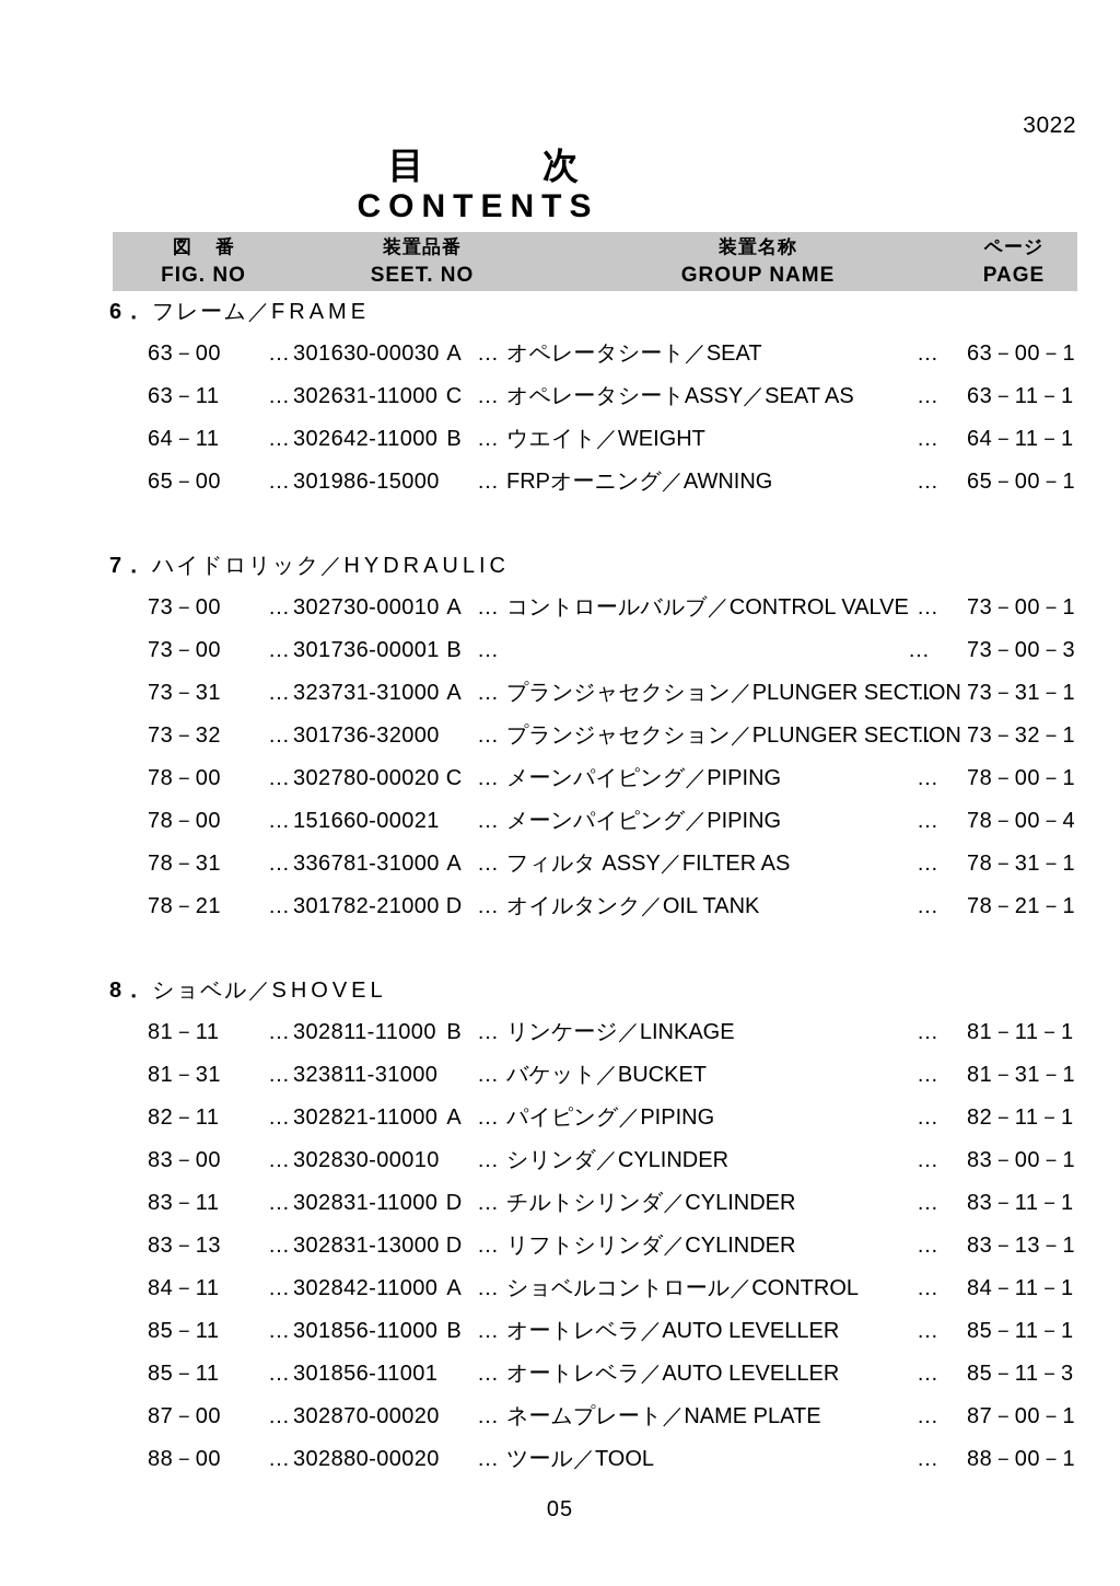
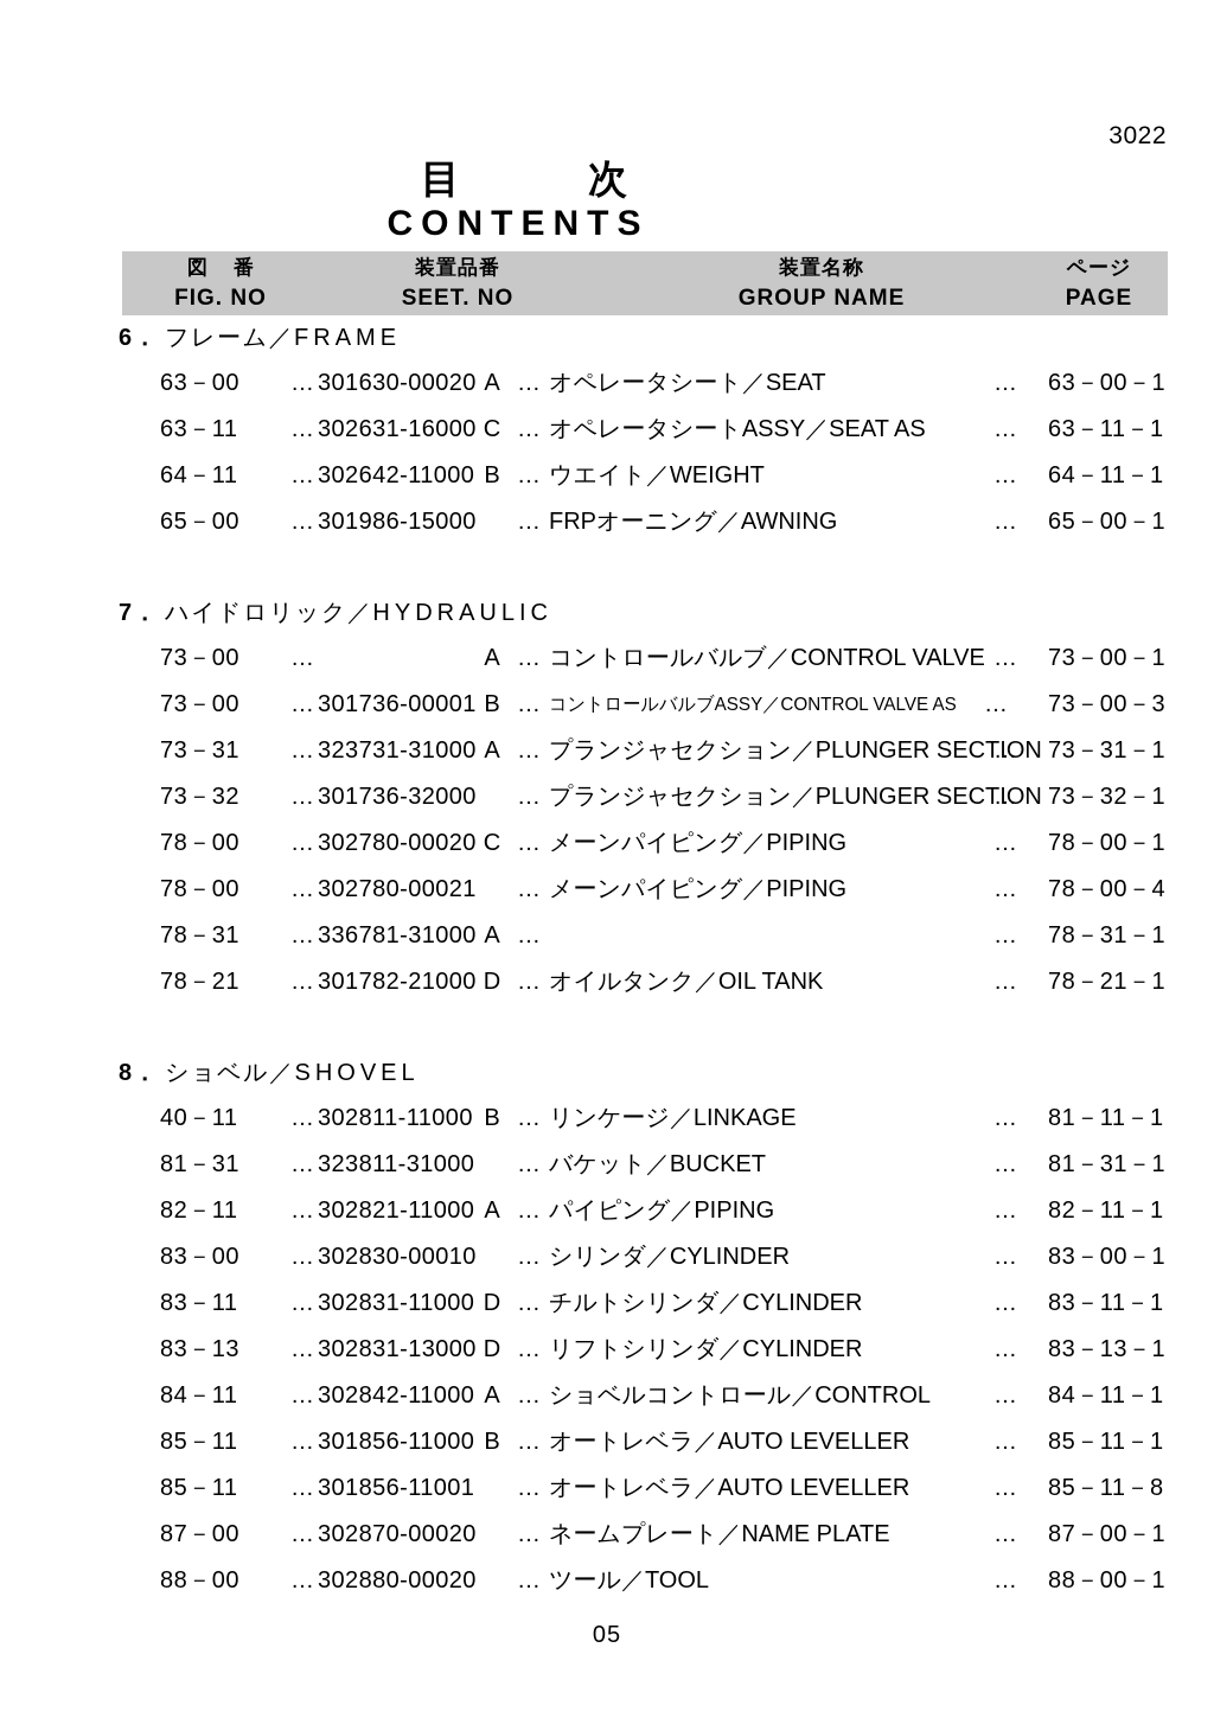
  3022
  目 次
  CONTENTS
  図 番
  FIG. NO
  装置品番
  SEET. NO
  装置名称
  GROUP NAME
  ページ
  PAGE
  6． フレーム／FRAME
  63－00
  …
- 301630-00030
+ 301630-00020
  A
  …
  オペレータシート／SEAT
  …
  63－00－1
  63－11
  …
- 302631-11000
+ 302631-16000
  C
  …
  オペレータシートASSY／SEAT AS
  …
  63－11－1
  64－11
  …
  302642-11000
  B
  …
  ウエイト／WEIGHT
  …
  64－11－1
  65－00
  …
  301986-15000
  …
  FRPオーニング／AWNING
  …
  65－00－1
  7． ハイドロリック／HYDRAULIC
  73－00
  …
- 302730-00010
  A
  …
  コントロールバルブ／CONTROL VALVE
  …
  73－00－1
  73－00
  …
  301736-00001
  B
  …
+ コントロールバルブASSY／CONTROL VALVE AS
  …
  73－00－3
  73－31
  …
  323731-31000
  A
  …
  プランジャセクション／PLUNGER SECTION
  …
  73－31－1
  73－32
  …
  301736-32000
  …
  プランジャセクション／PLUNGER SECTION
  …
  73－32－1
  78－00
  …
  302780-00020
  C
  …
  メーンパイピング／PIPING
  …
  78－00－1
  78－00
  …
- 151660-00021
+ 302780-00021
  …
  メーンパイピング／PIPING
  …
  78－00－4
  78－31
  …
  336781-31000
  A
  …
- フィルタ ASSY／FILTER AS
  …
  78－31－1
  78－21
  …
  301782-21000
  D
  …
  オイルタンク／OIL TANK
  …
  78－21－1
  8． ショベル／SHOVEL
- 81－11
+ 40－11
  …
  302811-11000
  B
  …
  リンケージ／LINKAGE
  …
  81－11－1
  81－31
  …
  323811-31000
  …
  バケット／BUCKET
  …
  81－31－1
  82－11
  …
  302821-11000
  A
  …
  パイピング／PIPING
  …
  82－11－1
  83－00
  …
  302830-00010
  …
  シリンダ／CYLINDER
  …
  83－00－1
  83－11
  …
  302831-11000
  D
  …
  チルトシリンダ／CYLINDER
  …
  83－11－1
  83－13
  …
  302831-13000
  D
  …
  リフトシリンダ／CYLINDER
  …
  83－13－1
  84－11
  …
  302842-11000
  A
  …
  ショベルコントロール／CONTROL
  …
  84－11－1
  85－11
  …
  301856-11000
  B
  …
  オートレベラ／AUTO LEVELLER
  …
  85－11－1
  85－11
  …
  301856-11001
  …
  オートレベラ／AUTO LEVELLER
  …
- 85－11－3
+ 85－11－8
  87－00
  …
  302870-00020
  …
  ネームプレート／NAME PLATE
  …
  87－00－1
  88－00
  …
  302880-00020
  …
  ツール／TOOL
  …
  88－00－1
  05
